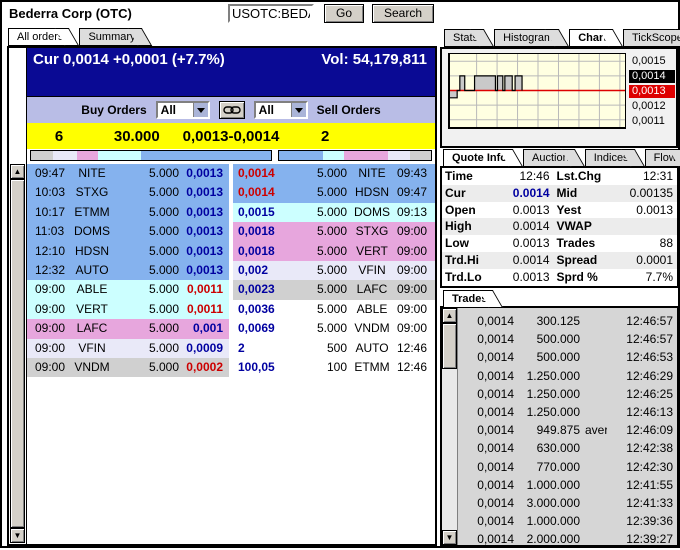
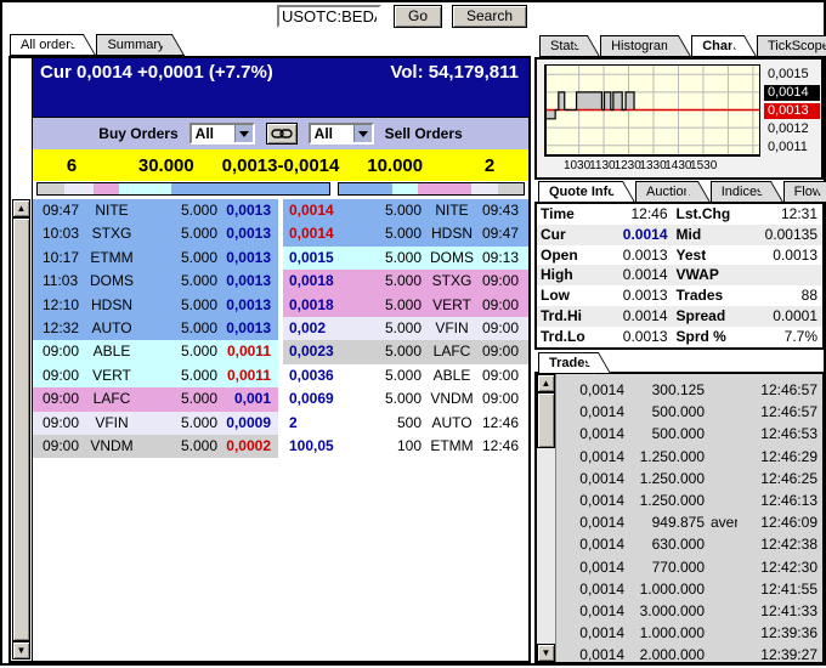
- Bederra Corp (OTC)
  USOTC:BED
  Go
  Search
  All orders
  Summary
  ▲
  ▼
  Cur 0,0014 +0,0001 (+7.7%)
  Vol: 54,179,811
  Buy Orders
  All
  All
  Sell Orders
  6
  30.000
  0,0013-0,0014
+ 10.000
  2
  09:47
  NITE
  5.000
  0,0013
  10:03
  STXG
  5.000
  0,0013
  10:17
  ETMM
  5.000
  0,0013
  11:03
  DOMS
  5.000
  0,0013
  12:10
  HDSN
  5.000
  0,0013
  12:32
  AUTO
  5.000
  0,0013
  09:00
  ABLE
  5.000
  0,0011
  09:00
  VERT
  5.000
  0,0011
  09:00
  LAFC
  5.000
  0,001
  09:00
  VFIN
  5.000
  0,0009
  09:00
  VNDM
  5.000
  0,0002
  0,0014
  5.000
  NITE
  09:43
  0,0014
  5.000
  HDSN
  09:47
  0,0015
  5.000
  DOMS
  09:13
  0,0018
  5.000
  STXG
  09:00
  0,0018
  5.000
  VERT
  09:00
  0,002
  5.000
  VFIN
  09:00
  0,0023
  5.000
  LAFC
  09:00
  0,0036
  5.000
  ABLE
  09:00
  0,0069
  5.000
  VNDM
  09:00
  2
  500
  AUTO
  12:46
  100,05
  100
  ETMM
  12:46
  Stats
  Histogram
  Chart
  TickScop
  0,0015
  0,0014
  0,0013
  0,0012
  0,0011
+ 1030
+ 1130
+ 1230
+ 1330
+ 1430
+ 1530
  Quote Info
  Auction
  Indices
  Flow
  Time
  12:46
  Lst.Chg
  12:31
  Cur
  0.0014
  Mid
  0.00135
  Open
  0.0013
  Yest
  0.0013
  High
  0.0014
  VWAP
  Low
  0.0013
  Trades
  88
  Trd.Hi
  0.0014
  Spread
  0.0001
  Trd.Lo
  0.0013
  Sprd %
  7.7%
  Trades
  ▲
  ▼
  0,0014
  300.125
  12:46:57
  0,0014
  500.000
  12:46:57
  0,0014
  500.000
  12:46:53
  0,0014
  1.250.000
  12:46:29
  0,0014
  1.250.000
  12:46:25
  0,0014
  1.250.000
  12:46:13
  0,0014
  949.875
  12:46:09
  0,0014
  630.000
  12:42:38
  0,0014
  770.000
  12:42:30
  0,0014
  1.000.000
  12:41:55
  0,0014
  3.000.000
  12:41:33
  0,0014
  1.000.000
  12:39:36
  0,0014
  2.000.000
  12:39:27
